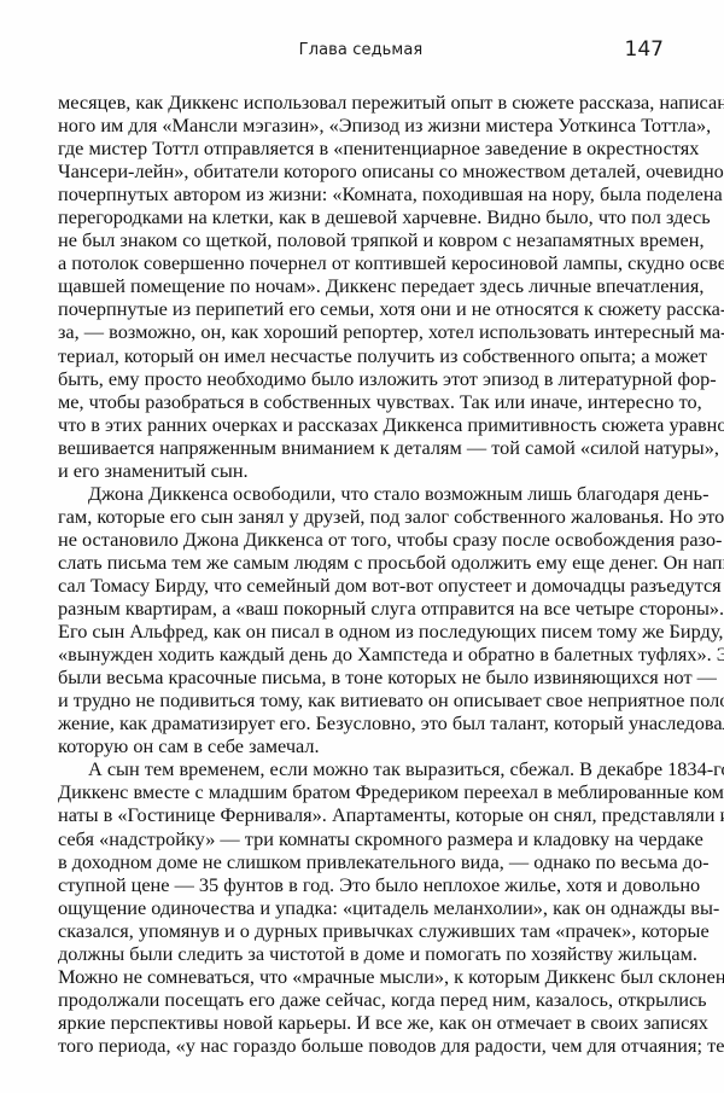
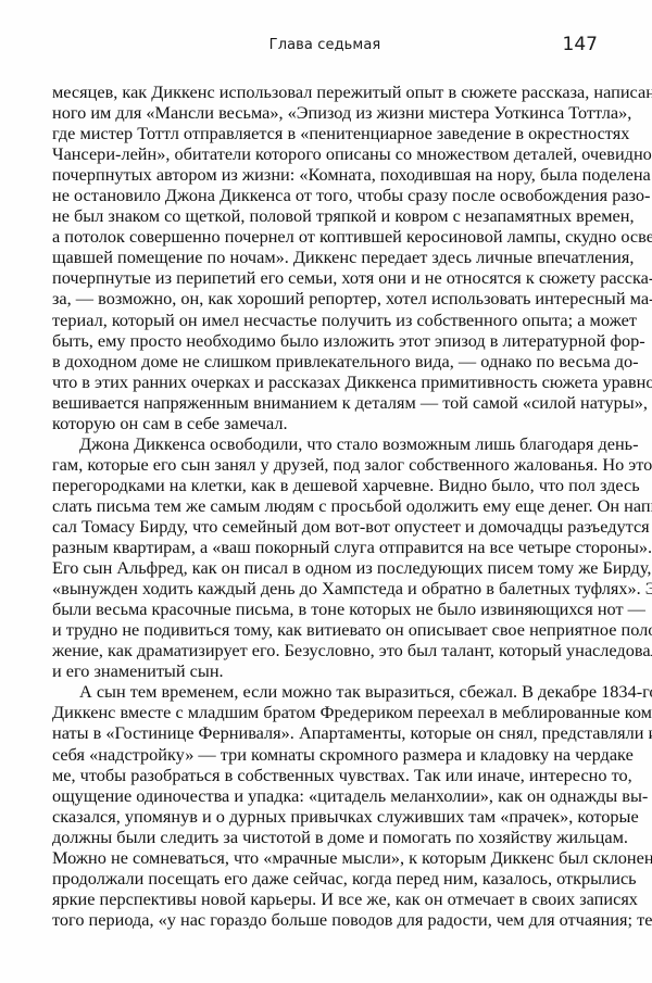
  Глава седьмая
  147
  месяцев, как Диккенс использовал пережитый опыт в сюжете рассказа, написан
- ного им для «Мансли мэгазин», «Эпизод из жизни мистера Уоткинса Тоттла»,
+ ного им для «Мансли весьма», «Эпизод из жизни мистера Уоткинса Тоттла»,
  где мистер Тоттл отправляется в «пенитенциарное заведение в окрестностях
  Чансери-лейн», обитатели которого описаны со множеством деталей, очевидно
  почерпнутых автором из жизни: «Комната, походившая на нору, была поделена
- перегородками на клетки, как в дешевой харчевне. Видно было, что пол здесь
+ не остановило Джона Диккенса от того, чтобы сразу после освобождения разо-
  не был знаком со щеткой, половой тряпкой и ковром с незапамятных времен,
  а потолок совершенно почернел от коптившей керосиновой лампы, скудно осве
  щавшей помещение по ночам». Диккенс передает здесь личные впечатления,
  почерпнутые из перипетий его семьи, хотя они и не относятся к сюжету расска
  за, — возможно, он, как хороший репортер, хотел использовать интересный ма
  териал, который он имел несчастье получить из собственного опыта; а может
  быть, ему просто необходимо было изложить этот эпизод в литературной фор-
- ме, чтобы разобраться в собственных чувствах. Так или иначе, интересно то,
+ в доходном доме не слишком привлекательного вида, — однако по весьма до-
  что в этих ранних очерках и рассказах Диккенса примитивность сюжета уравно
  вешивается напряженным вниманием к деталям — той самой «силой натуры»,
- и его знаменитый сын.
+ которую он сам в себе замечал.
  Джона Диккенса освободили, что стало возможным лишь благодаря день-
  гам, которые его сын занял у друзей, под залог собственного жалованья. Но это
- не остановило Джона Диккенса от того, чтобы сразу после освобождения разо-
+ перегородками на клетки, как в дешевой харчевне. Видно было, что пол здесь
  слать письма тем же самым людям с просьбой одолжить ему еще денег. Он нап
  сал Томасу Бирду, что семейный дом вот-вот опустеет и домочадцы разъедутся
  разным квартирам, а «ваш покорный слуга отправится на все четыре стороны».
  Его сын Альфред, как он писал в одном из последующих писем тому же Бирду,
  «вынужден ходить каждый день до Хампстеда и обратно в балетных туфлях». Э
  были весьма красочные письма, в тоне которых не было извиняющихся нот —
  и трудно не подивиться тому, как витиевато он описывает свое неприятное пол
  жение, как драматизирует его. Безусловно, это был талант, который унаследова
- которую он сам в себе замечал.
+ и его знаменитый сын.
  А сын тем временем, если можно так выразиться, сбежал. В декабре 1834-г
  Диккенс вместе с младшим братом Фредериком переехал в меблированные ком
  наты в «Гостинице Ферниваля». Апартаменты, которые он снял, представляли
  себя «надстройку» — три комнаты скромного размера и кладовку на чердаке
- в доходном доме не слишком привлекательного вида, — однако по весьма до-
+ ме, чтобы разобраться в собственных чувствах. Так или иначе, интересно то,
- ступной цене — 35 фунтов в год. Это было неплохое жилье, хотя и довольно
  ощущение одиночества и упадка: «цитадель меланхолии», как он однажды вы-
  сказался, упомянув и о дурных привычках служивших там «прачек», которые
  должны были следить за чистотой в доме и помогать по хозяйству жильцам.
  Можно не сомневаться, что «мрачные мысли», к которым Диккенс был склонен
  продолжали посещать его даже сейчас, когда перед ним, казалось, открылись
  яркие перспективы новой карьеры. И все же, как он отмечает в своих записях
  того периода, «у нас гораздо больше поводов для радости, чем для отчаяния; те
